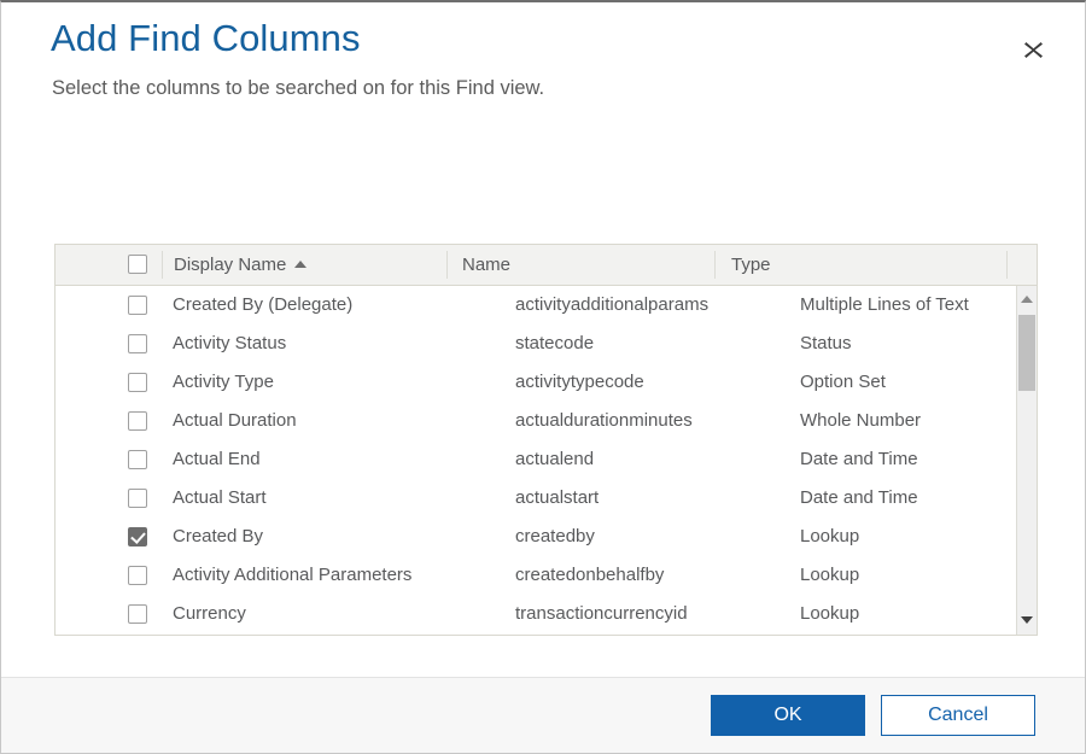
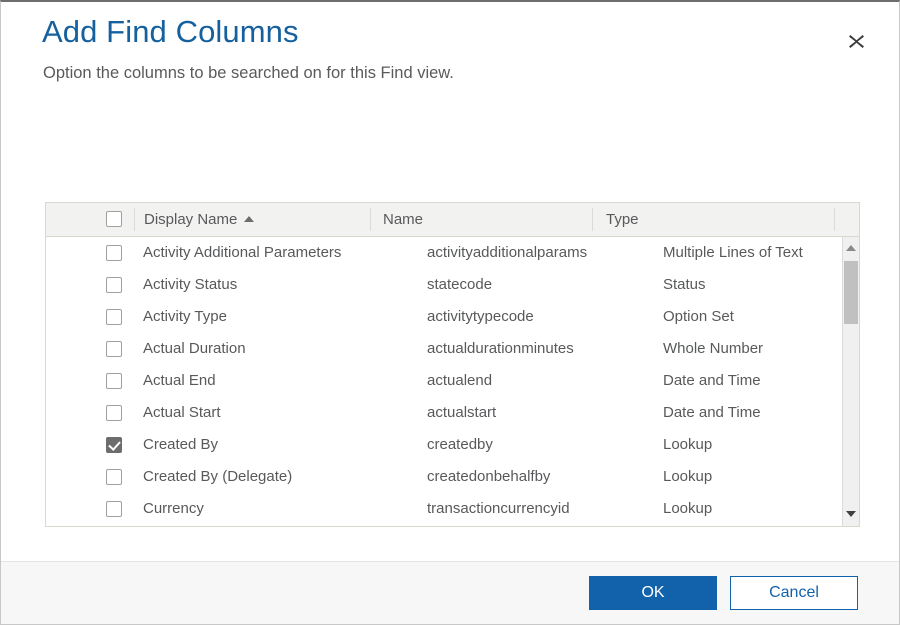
  Add Find Columns
- Select the columns to be searched on for this Find view.
+ Option the columns to be searched on for this Find view.
  Display Name
  Name
  Type
- Created By (Delegate)
+ Activity Additional Parameters
  activityadditionalparams
  Multiple Lines of Text
  Activity Status
  statecode
  Status
  Activity Type
  activitytypecode
  Option Set
  Actual Duration
  actualdurationminutes
  Whole Number
  Actual End
  actualend
  Date and Time
  Actual Start
  actualstart
  Date and Time
  Created By
  createdby
  Lookup
- Activity Additional Parameters
+ Created By (Delegate)
  createdonbehalfby
  Lookup
  Currency
  transactioncurrencyid
  Lookup
  OK
  Cancel
